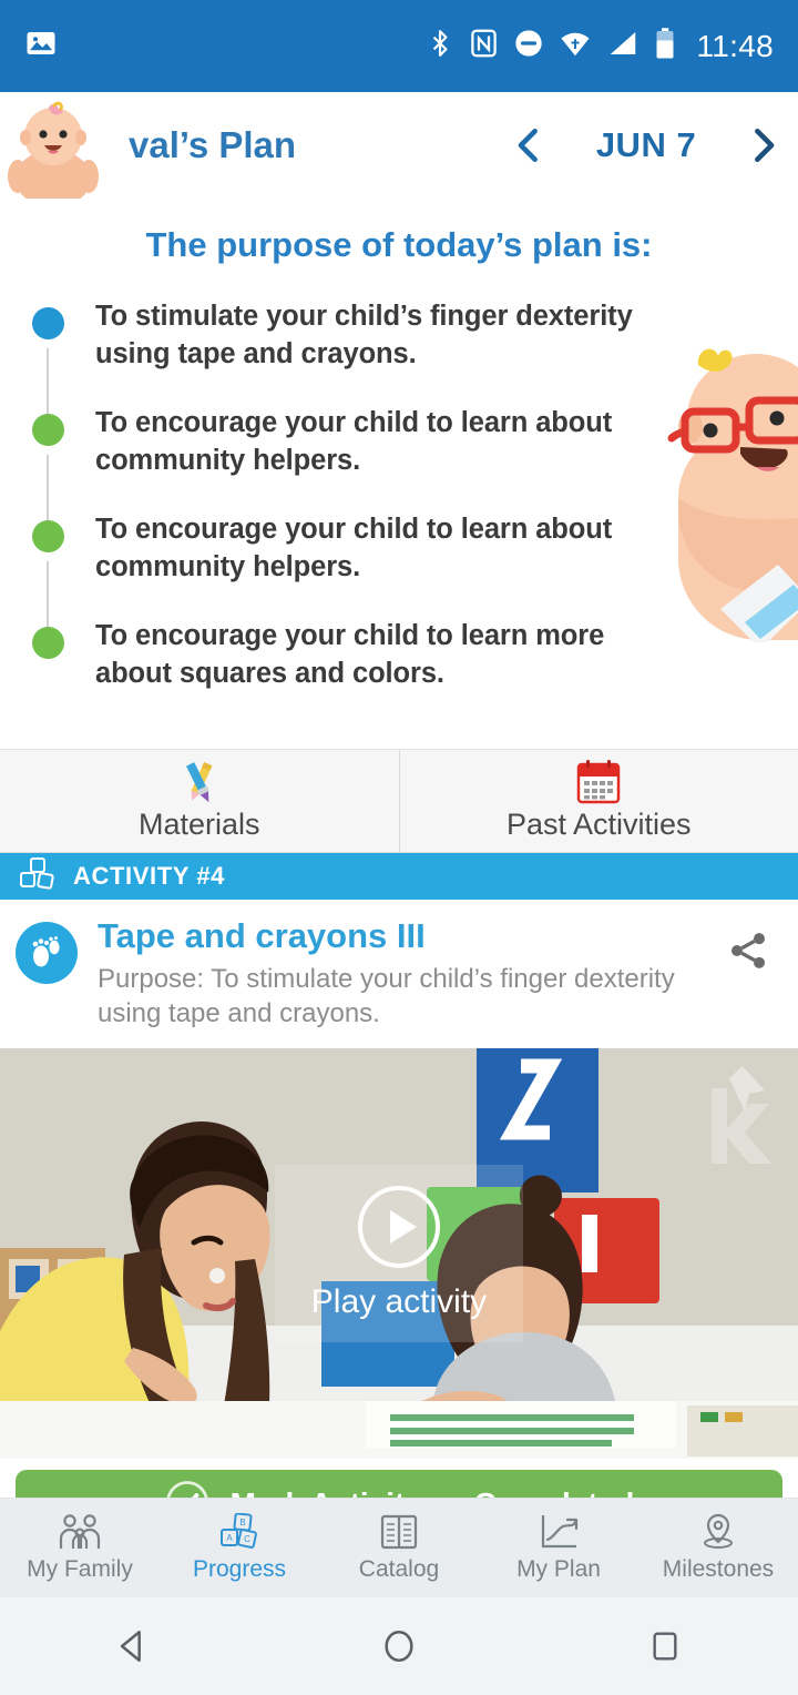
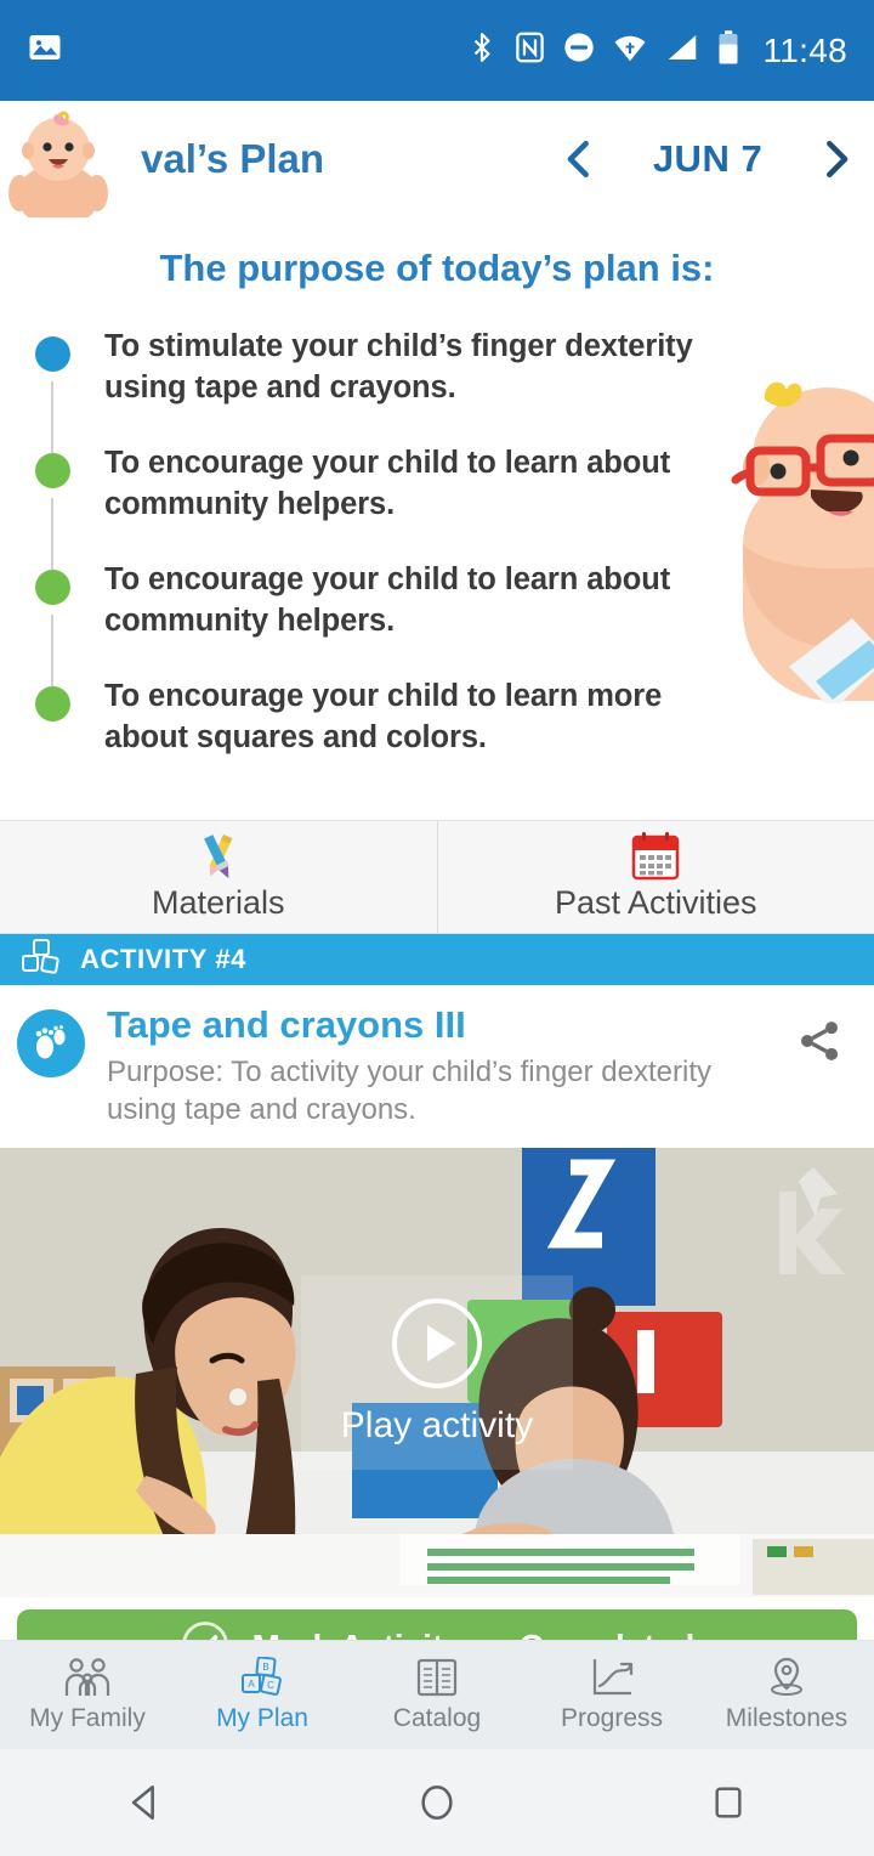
  11:48
  val’s Plan
  JUN 7
  The purpose of today’s plan is:
  To stimulate your child’s finger dexterity using tape and crayons.
  To encourage your child to learn about community helpers.
  To encourage your child to learn about community helpers.
  To encourage your child to learn more about squares and colors.
  Materials
  Past Activities
  ACTIVITY #4
  Tape and crayons III
- Purpose: To stimulate your child’s finger dexterity using tape and crayons.
+ Purpose: To activity your child’s finger dexterity using tape and crayons.
  Play activity
  My Family
  B
  A
  C
- Progress
+ My Plan
  Catalog
- My Plan
+ Progress
  Milestones
